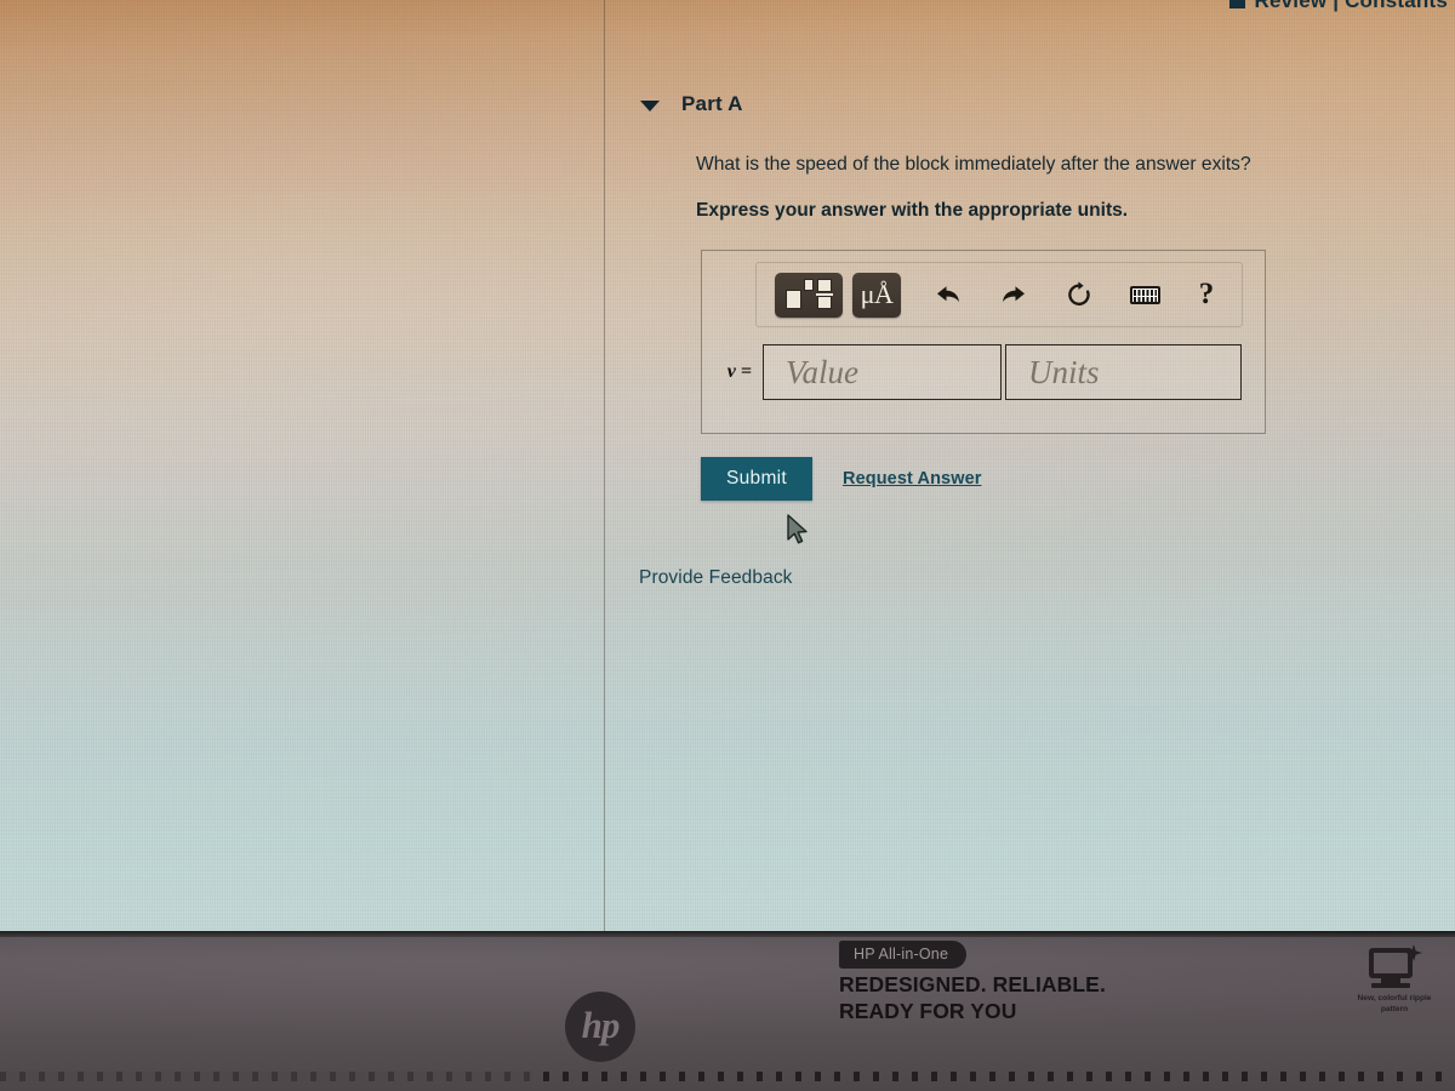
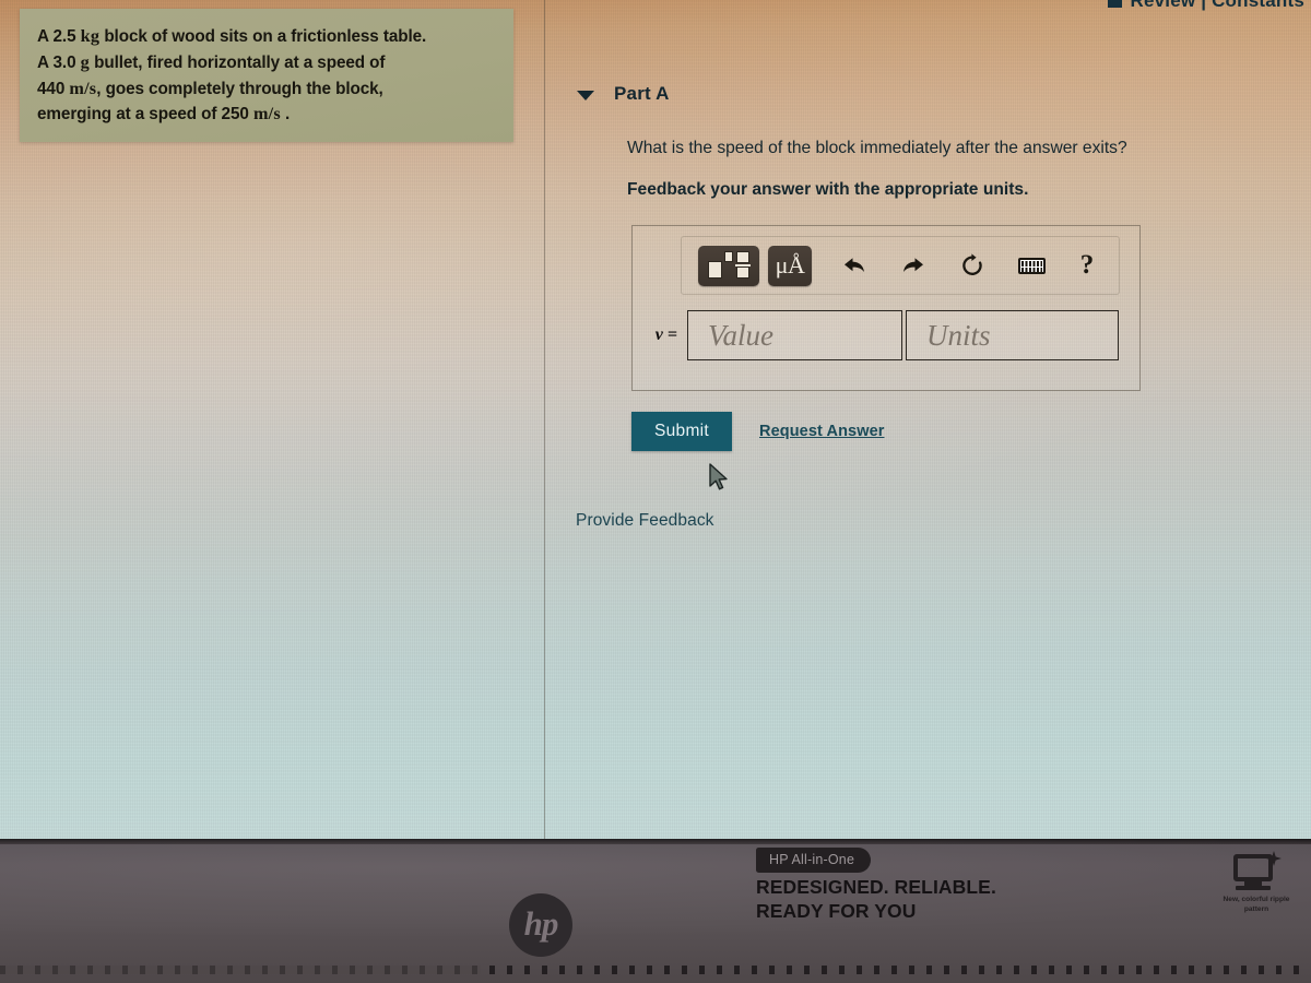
  Review | Constants
+ A 2.5 kg block of wood sits on a frictionless table.
+ A 3.0 g bullet, fired horizontally at a speed of
+ 440 m/s, goes completely through the block,
+ emerging at a speed of 250 m/s .
  Part A
  What is the speed of the block immediately after the answer exits?
- Express your answer with the appropriate units.
+ Feedback your answer with the appropriate units.
  μÅ
  ?
  v =
  Value
  Units
  Submit
  Request Answer
  Provide Feedback
  hp
  HP All-in-One
  REDESIGNED. RELIABLE.
  READY FOR YOU
